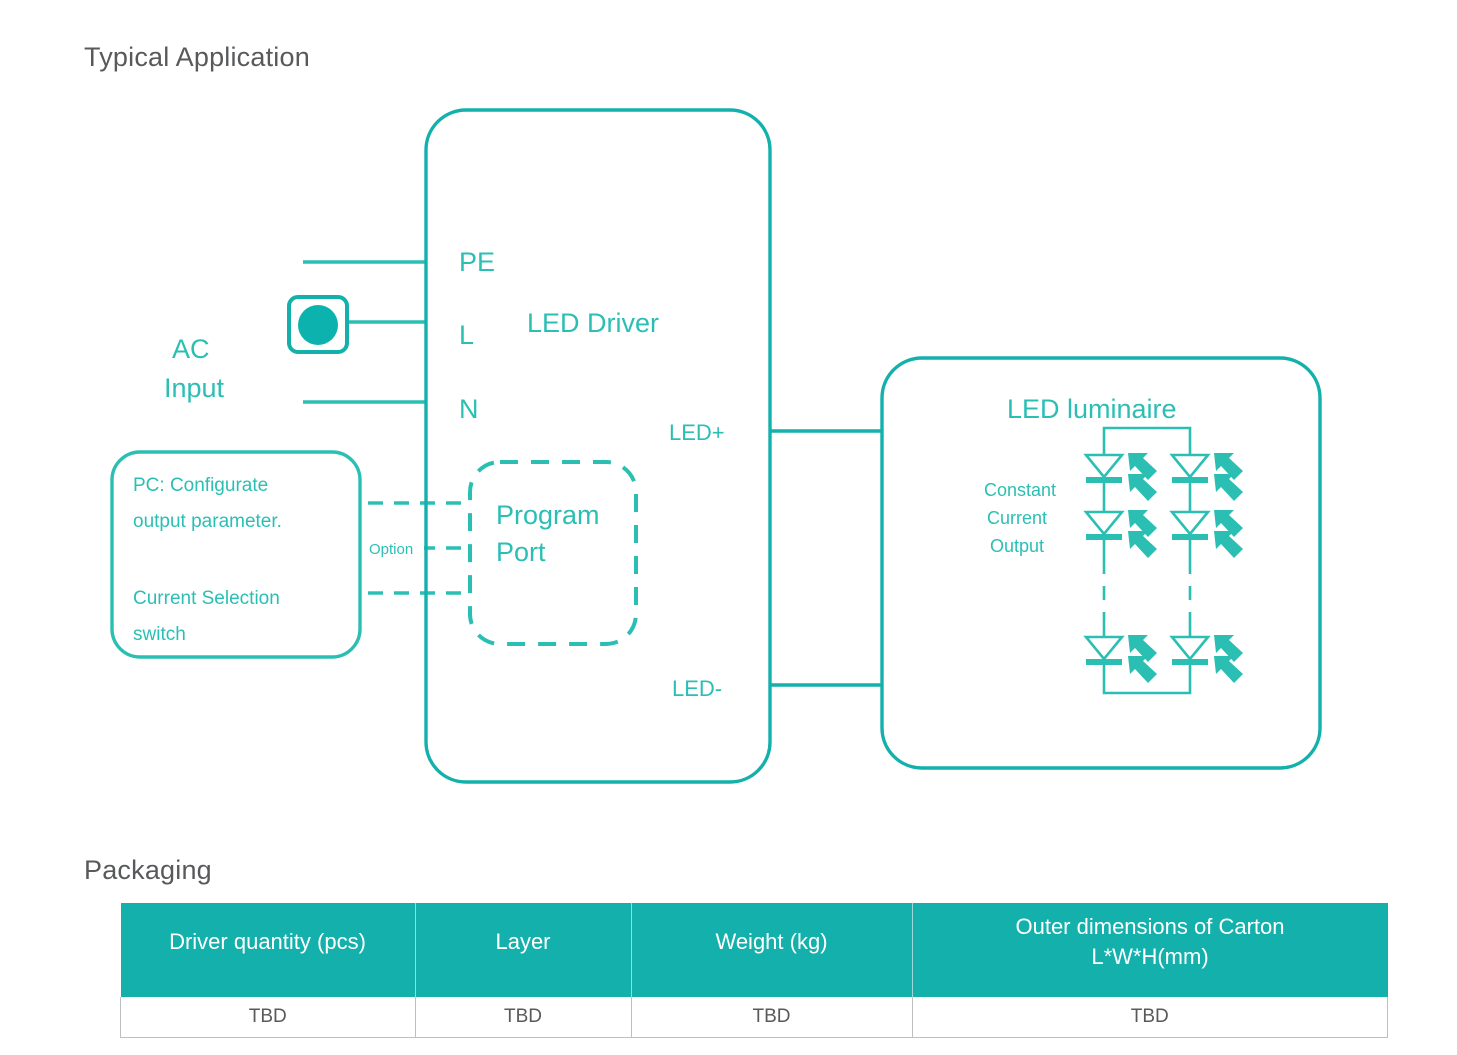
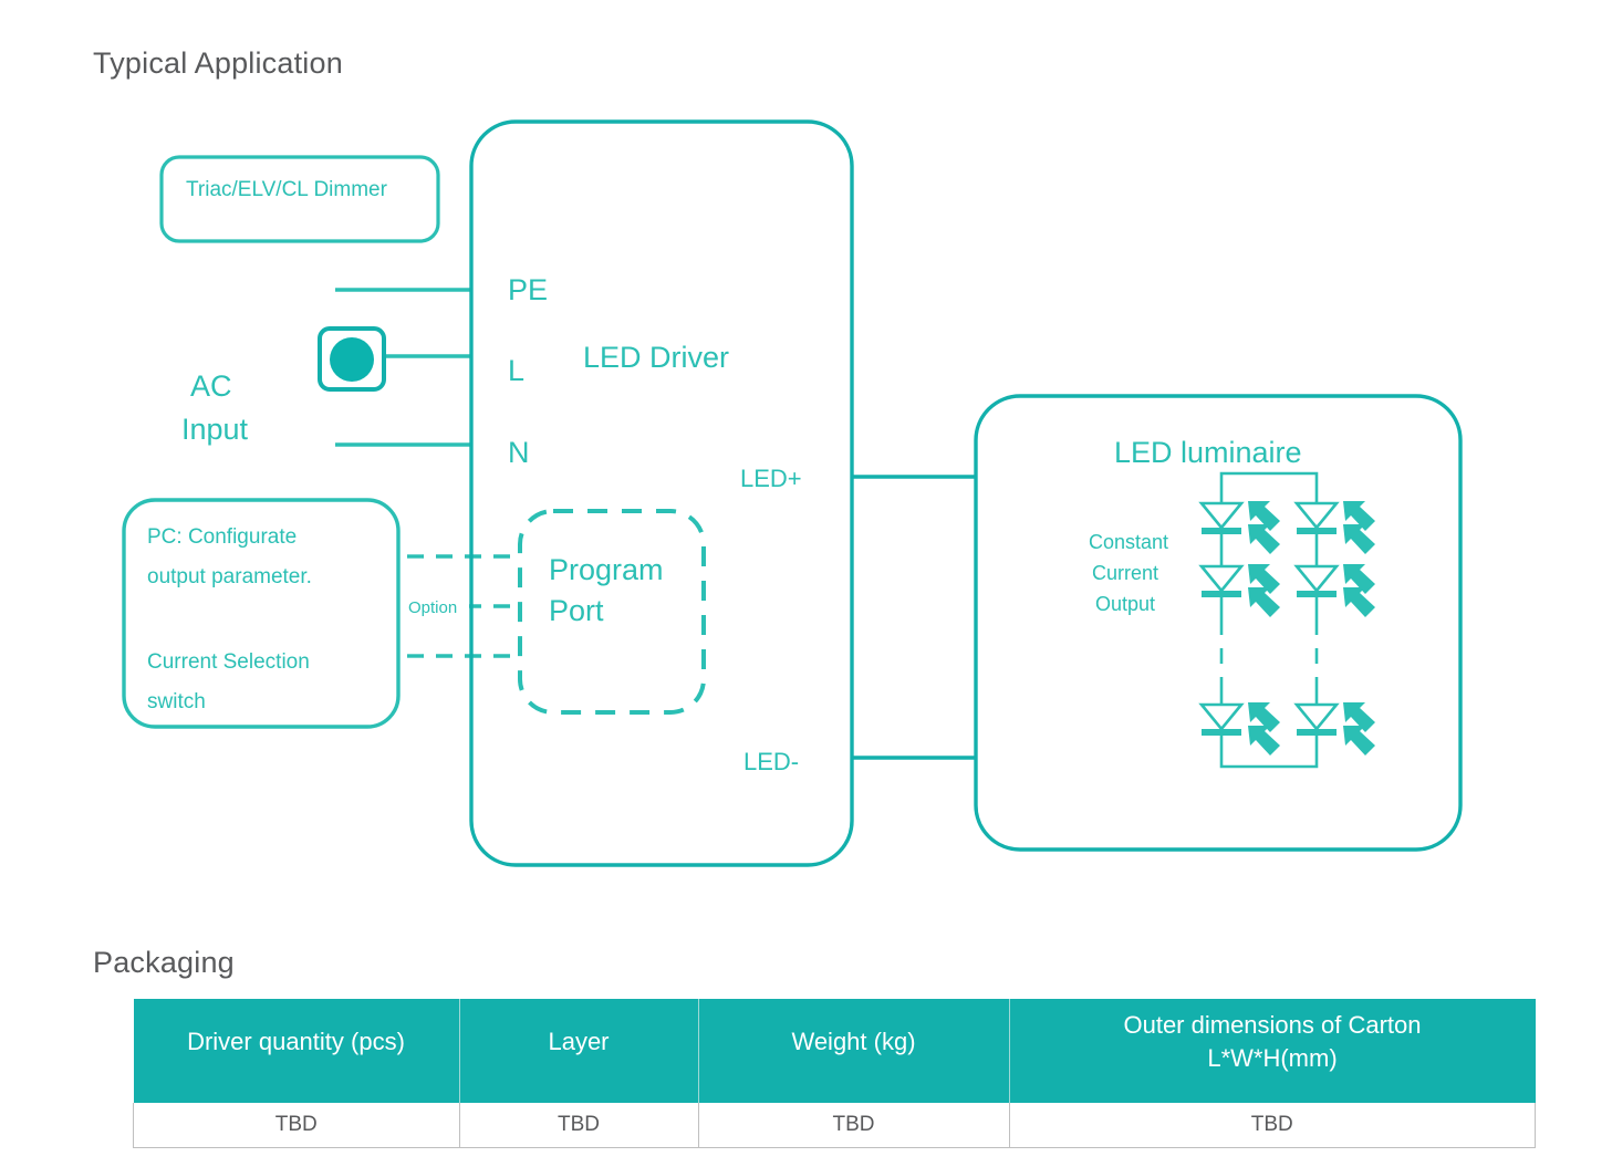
  Typical Application
  Packaging
+ Triac/ELV/CL Dimmer
  AC
  Input
  PC: Configurate
  output parameter.
  Current Selection
  switch
  Option
  LED Driver
  PE
  L
  N
  LED+
  LED-
  Program
  Port
  LED luminaire
  Constant
  Current
  Output
  Driver quantity (pcs)	Layer	Weight (kg)	Outer dimensions of Carton L*W*H(mm)
  TBD	TBD	TBD	TBD
